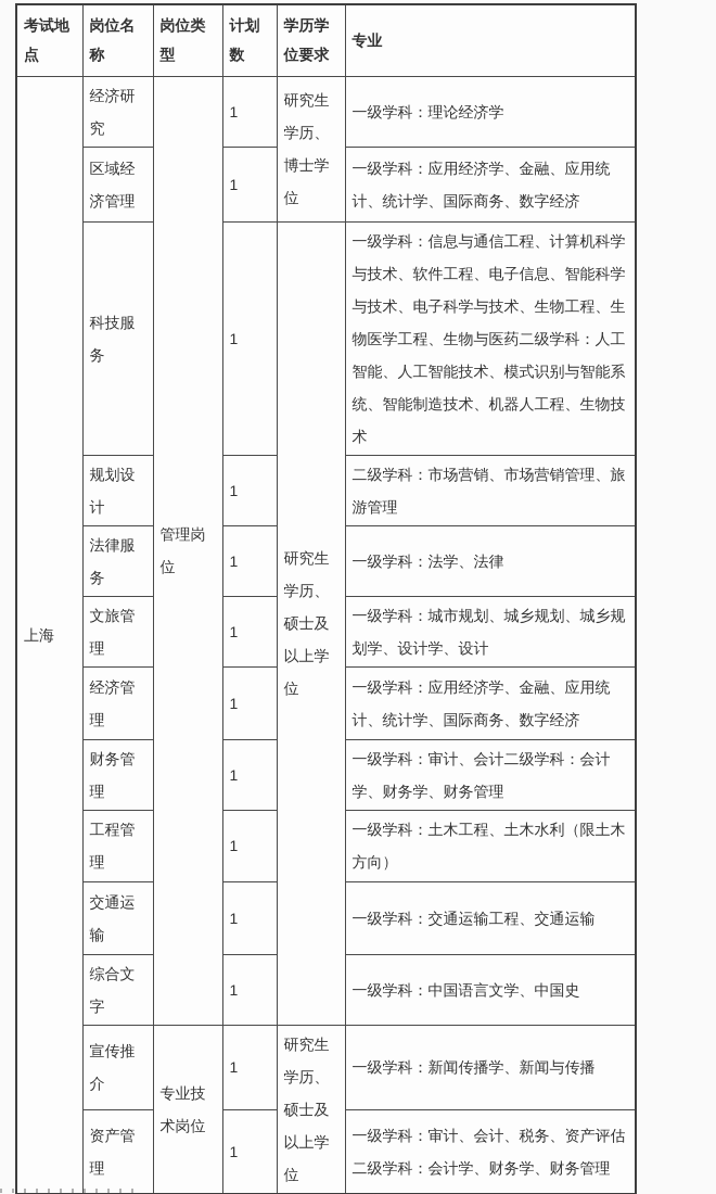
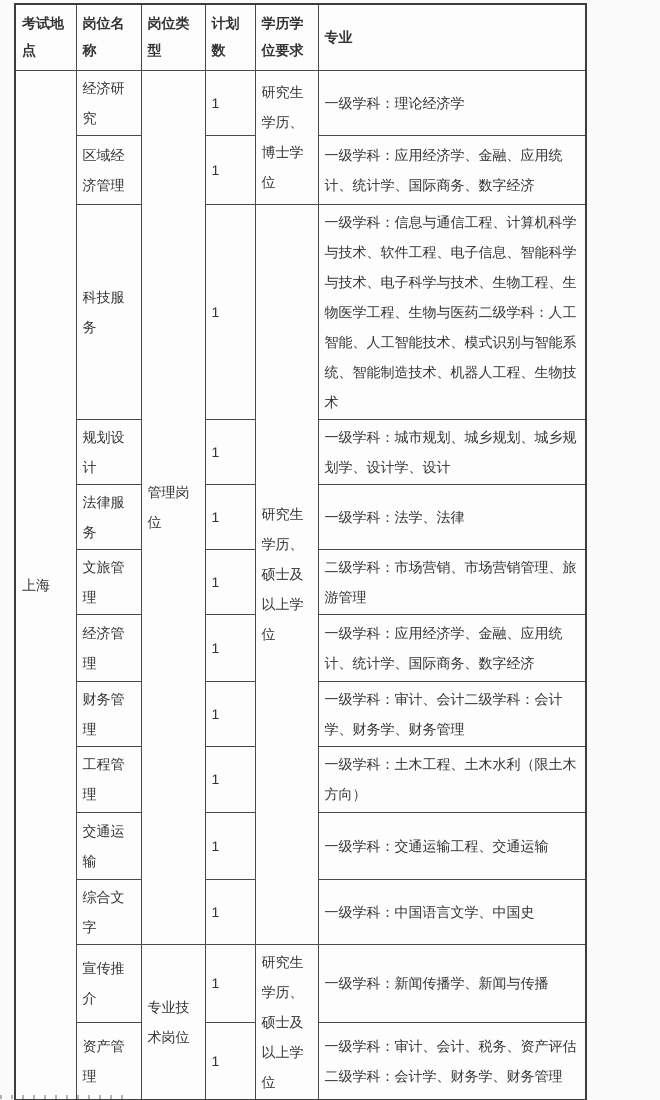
  考试地点	岗位名称	岗位类型	计划数	学历学位要求	专业
  上海	经济研究	管理岗位	1	研究生学历、博士学位	一级学科：理论经济学
  区域经济管理	1	一级学科：应用经济学、金融、应用统计、统计学、国际商务、数字经济
  科技服务	1	研究生学历、硕士及以上学位	一级学科：信息与通信工程、计算机科学与技术、软件工程、电子信息、智能科学与技术、电子科学与技术、生物工程、生物医学工程、生物与医药二级学科：人工智能、人工智能技术、模式识别与智能系统、智能制造技术、机器人工程、生物技术
- 规划设计	1	二级学科：市场营销、市场营销管理、旅游管理
+ 规划设计	1	一级学科：城市规划、城乡规划、城乡规划学、设计学、设计
  法律服务	1	一级学科：法学、法律
- 文旅管理	1	一级学科：城市规划、城乡规划、城乡规划学、设计学、设计
+ 文旅管理	1	二级学科：市场营销、市场营销管理、旅游管理
  经济管理	1	一级学科：应用经济学、金融、应用统计、统计学、国际商务、数字经济
  财务管理	1	一级学科：审计、会计二级学科：会计学、财务学、财务管理
  工程管理	1	一级学科：土木工程、土木水利（限土木方向）
  交通运输	1	一级学科：交通运输工程、交通运输
  综合文字	1	一级学科：中国语言文学、中国史
  宣传推介	专业技术岗位	1	研究生学历、硕士及以上学位	一级学科：新闻传播学、新闻与传播
  资产管理	1	一级学科：审计、会计、税务、资产评估二级学科：会计学、财务学、财务管理
